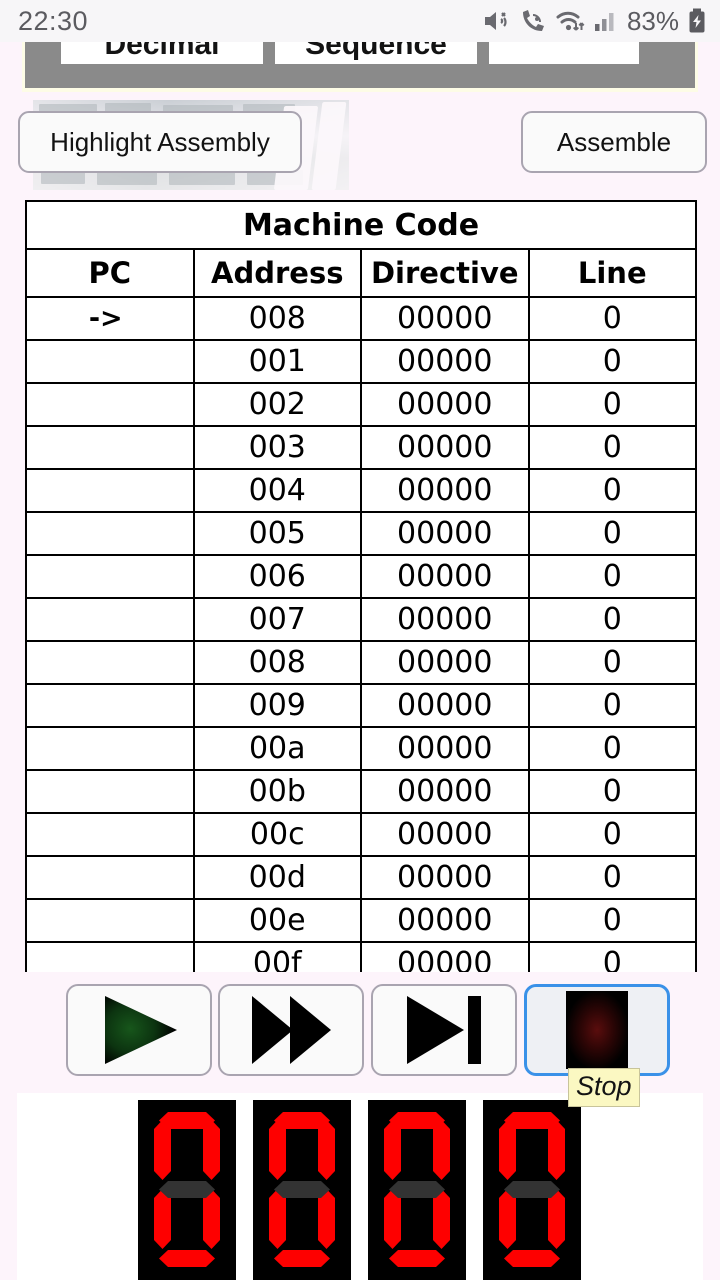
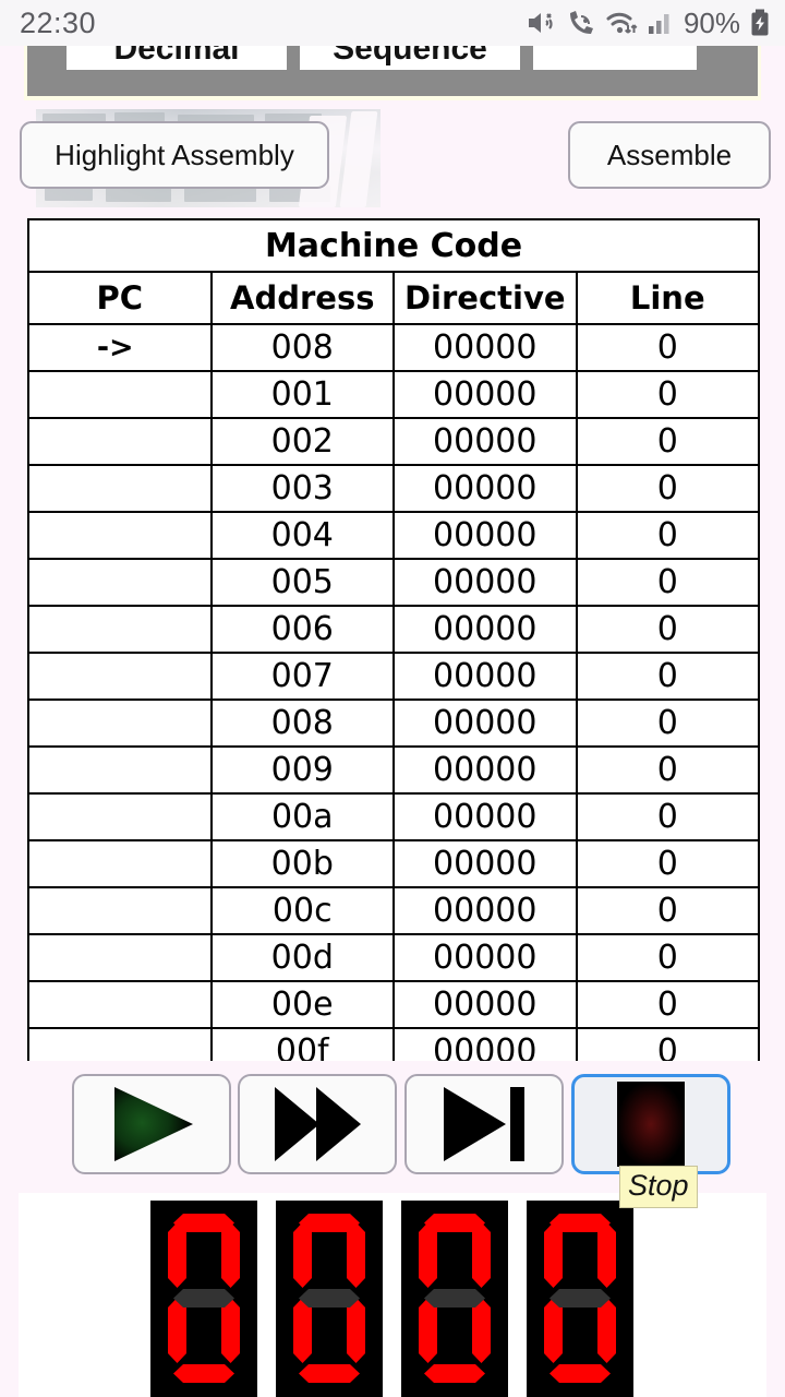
  22:30
- 83%
+ 90%
  Decimal
  Sequence
  Highlight Assembly
  Assemble
  Machine Code
  PC	Address	Directive	Line
  ->	008	00000	0
  	001	00000	0
  	002	00000	0
  	003	00000	0
  	004	00000	0
  	005	00000	0
  	006	00000	0
  	007	00000	0
  	008	00000	0
  	009	00000	0
  	00a	00000	0
  	00b	00000	0
  	00c	00000	0
  	00d	00000	0
  	00e	00000	0
  	00f	00000	0
  Stop
